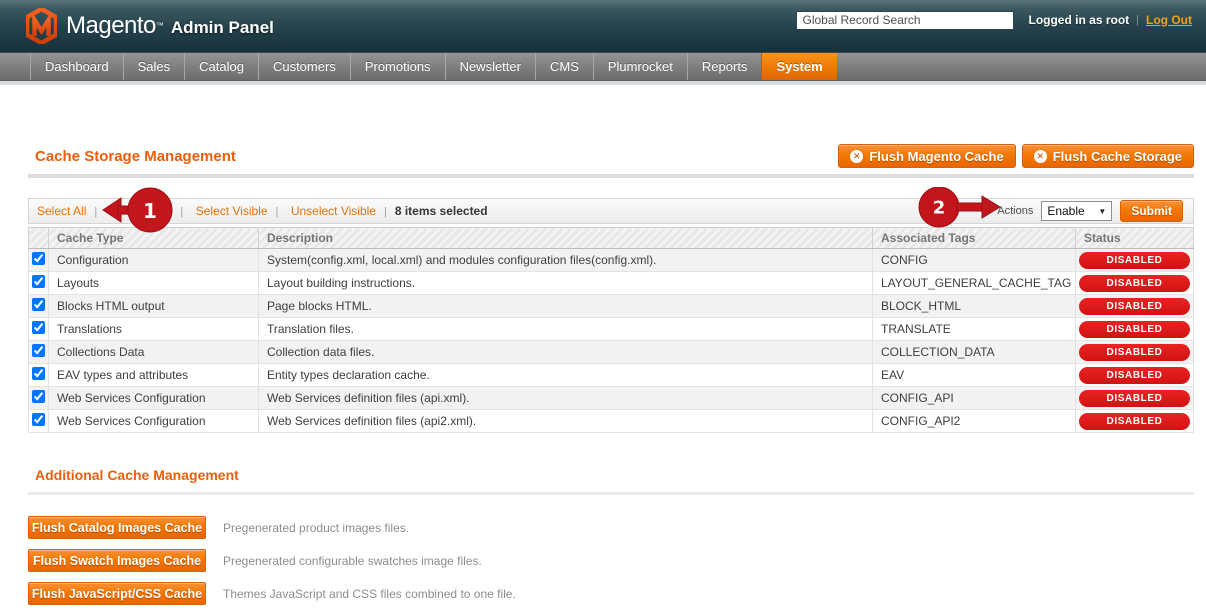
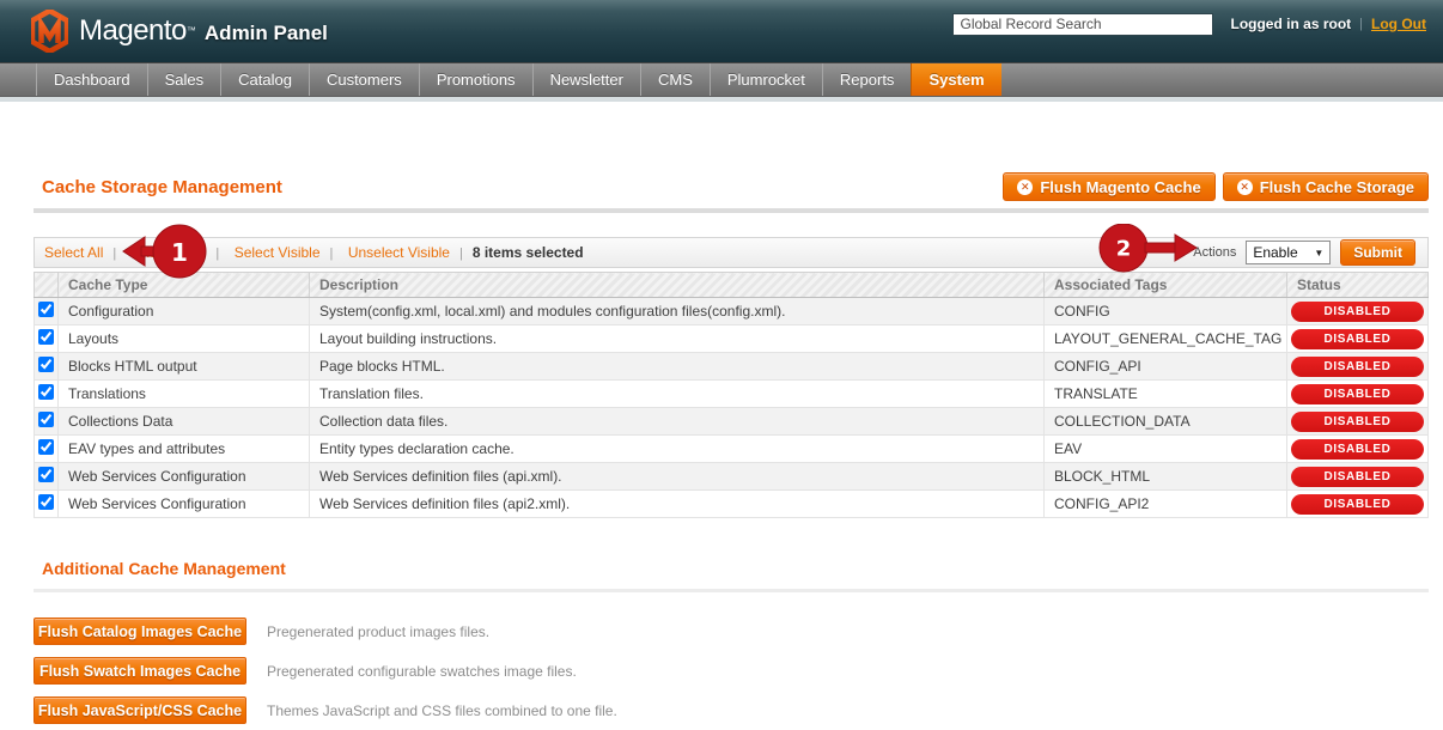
  Magento
  ™
  Admin Panel
  Global Record Search
  Logged in as root
  |
  Log Out
  Dashboard
  Sales
  Catalog
  Customers
  Promotions
  Newsletter
  CMS
  Plumrocket
  Reports
  System
  Cache Storage Management
  ✕
  Flush Magento Cache
  ✕
  Flush Cache Storage
  Select All | | Select Visible | Unselect Visible |
  8 items selected
  Actions
  Enable
  ▼
  Submit
  		Cache Type	Description	Associated Tags	Status
  	Configuration	System(config.xml, local.xml) and modules configuration files(config.xml).	CONFIG	DISABLED
  	Layouts	Layout building instructions.	LAYOUT_GENERAL_CACHE_TAG	DISABLED
- 	Blocks HTML output	Page blocks HTML.	BLOCK_HTML	DISABLED
+ 	Blocks HTML output	Page blocks HTML.	CONFIG_API	DISABLED
  	Translations	Translation files.	TRANSLATE	DISABLED
  	Collections Data	Collection data files.	COLLECTION_DATA	DISABLED
  	EAV types and attributes	Entity types declaration cache.	EAV	DISABLED
- 	Web Services Configuration	Web Services definition files (api.xml).	CONFIG_API	DISABLED
+ 	Web Services Configuration	Web Services definition files (api.xml).	BLOCK_HTML	DISABLED
  	Web Services Configuration	Web Services definition files (api2.xml).	CONFIG_API2	DISABLED
  Additional Cache Management
  Flush Catalog Images Cache
  Pregenerated product images files.
  Flush Swatch Images Cache
  Pregenerated configurable swatches image files.
  Flush JavaScript/CSS Cache
  Themes JavaScript and CSS files combined to one file.
  1
  2
